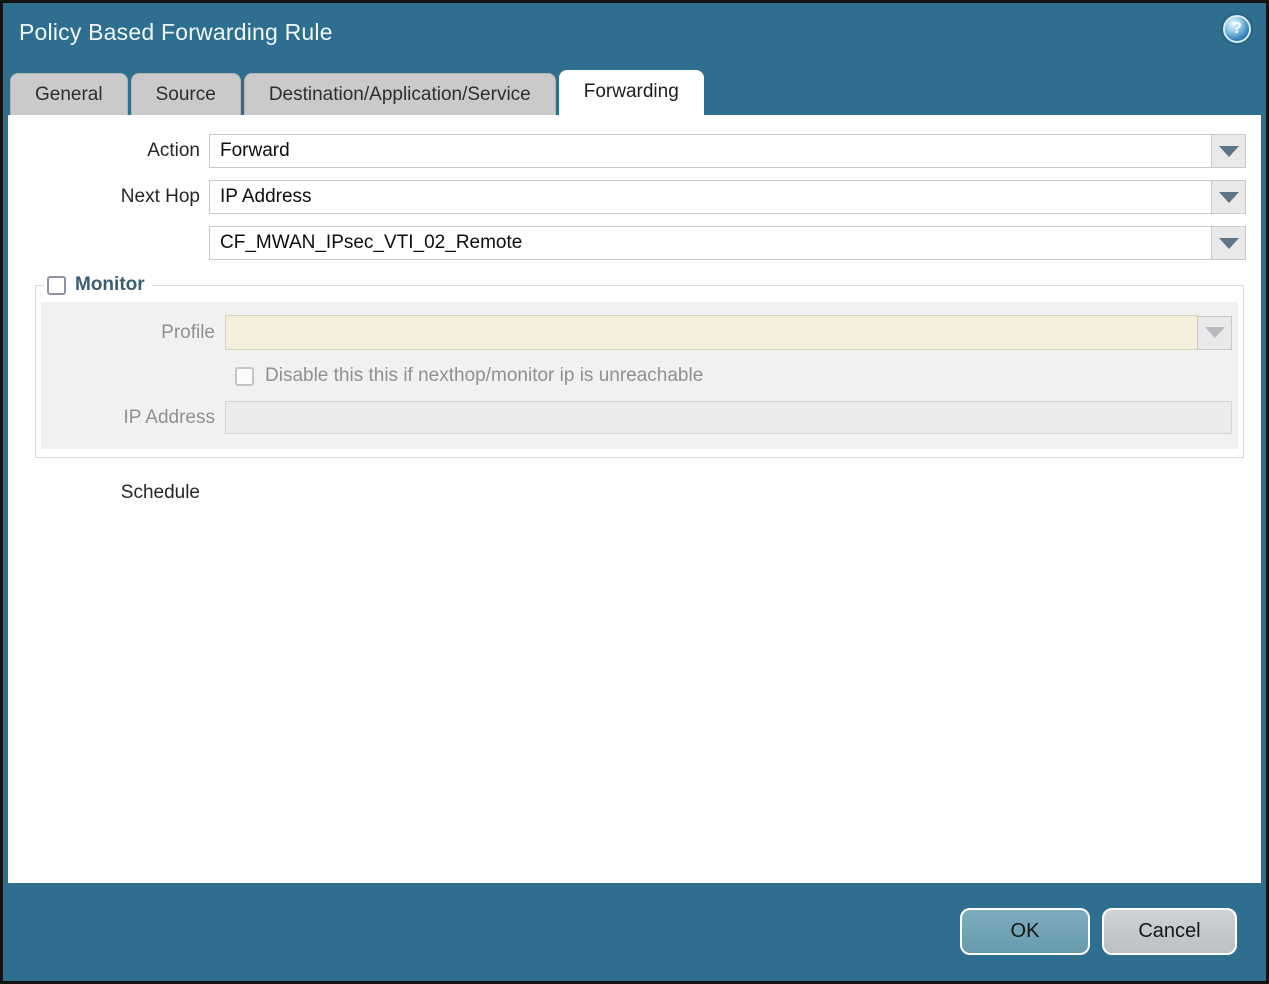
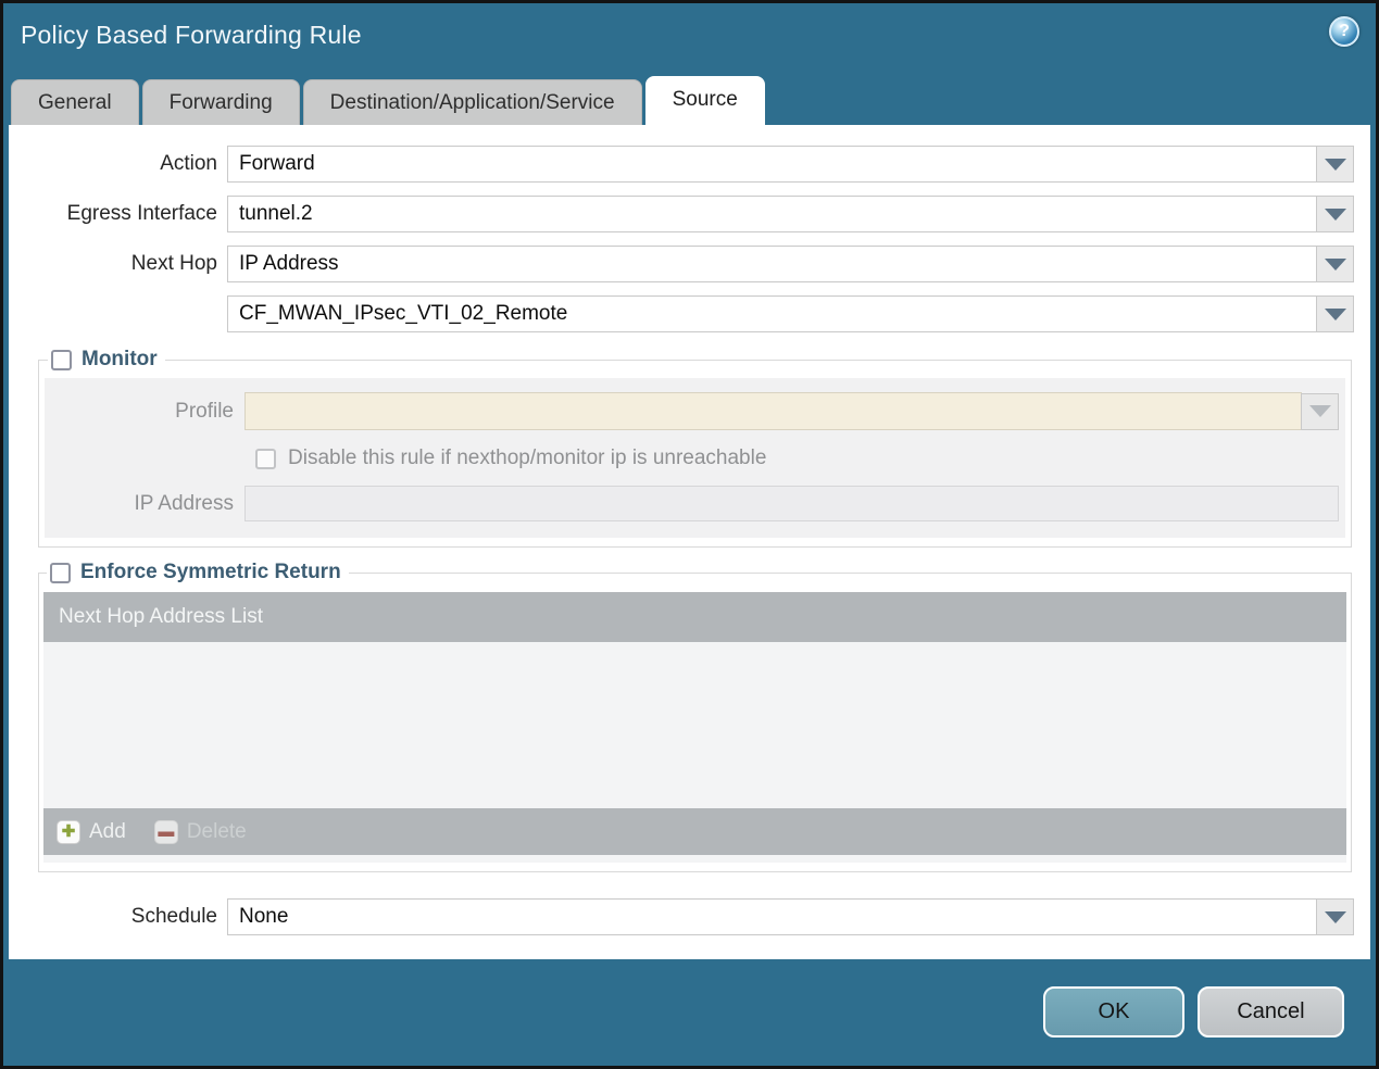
  Policy Based Forwarding Rule
  ?
  General
- Source
+ Forwarding
  Destination/Application/Service
- Forwarding
+ Source
  Action
  Forward
+ Egress Interface
+ tunnel.2
  Next Hop
  IP Address
  CF_MWAN_IPsec_VTI_02_Remote
  Monitor
  Profile
- Disable this this if nexthop/monitor ip is unreachable
+ Disable this rule if nexthop/monitor ip is unreachable
  IP Address
+ Enforce Symmetric Return
+ Next Hop Address List
+ ✚
+ Add
+ ▬
+ Delete
  Schedule
+ None
  OK
  Cancel
